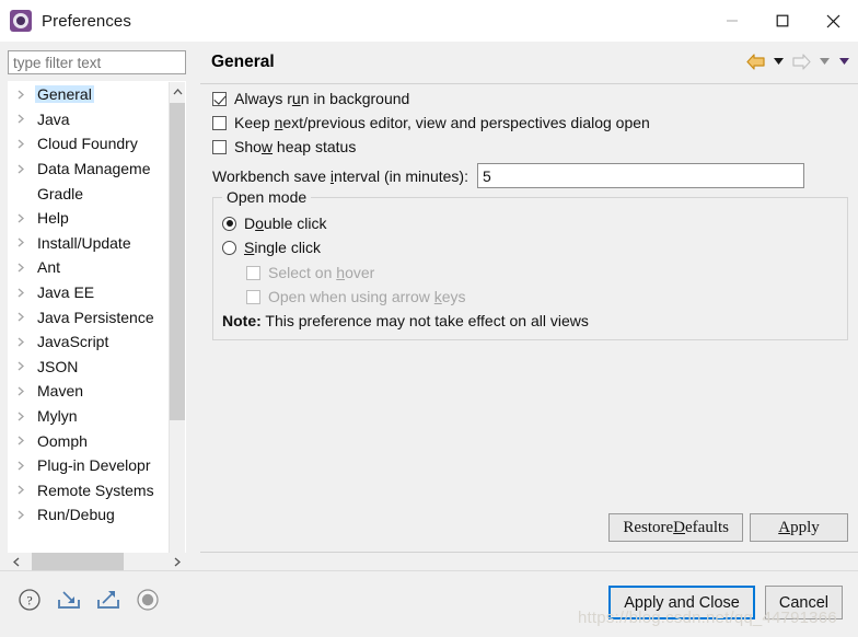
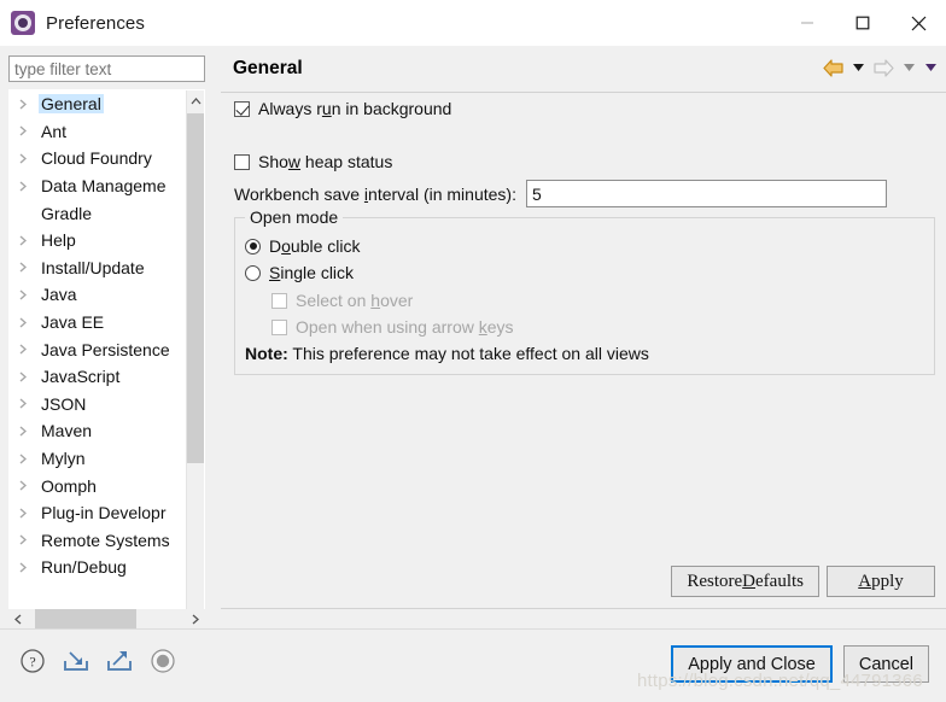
  Preferences
  type filter text
  General
- Java
+ Ant
  Cloud Foundry
  Data Manageme
  Gradle
  Help
  Install/Update
- Ant
+ Java
  Java EE
  Java Persistence
  JavaScript
  JSON
  Maven
  Mylyn
  Oomph
  Plug-in Developr
  Remote Systems
  Run/Debug
  General
  Always run in background
- Keep next/previous editor, view and perspectives dialog open
  Show heap status
  Workbench save interval (in minutes):
  5
  Open mode
  Double click
  Single click
  Select on hover
  Open when using arrow keys
  Note: This preference may not take effect on all views
  Restore
  D
  efaults
  A
  pply
  ?
  Apply and Close
  Cancel
  https://blog.csdn.net/qq_44791366
